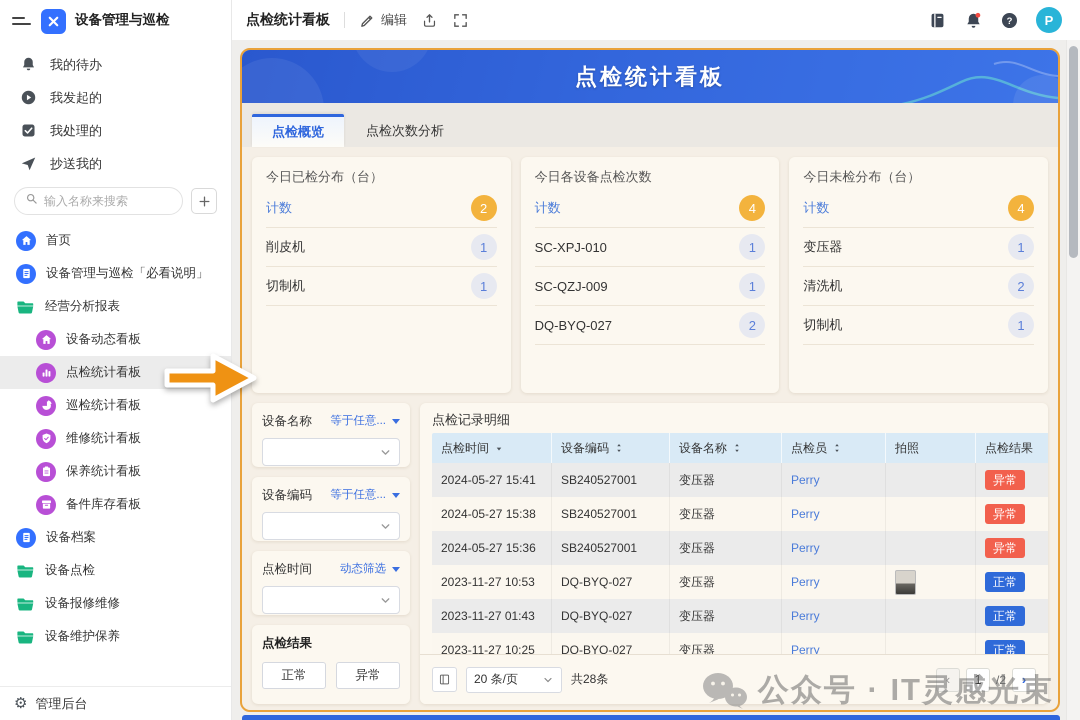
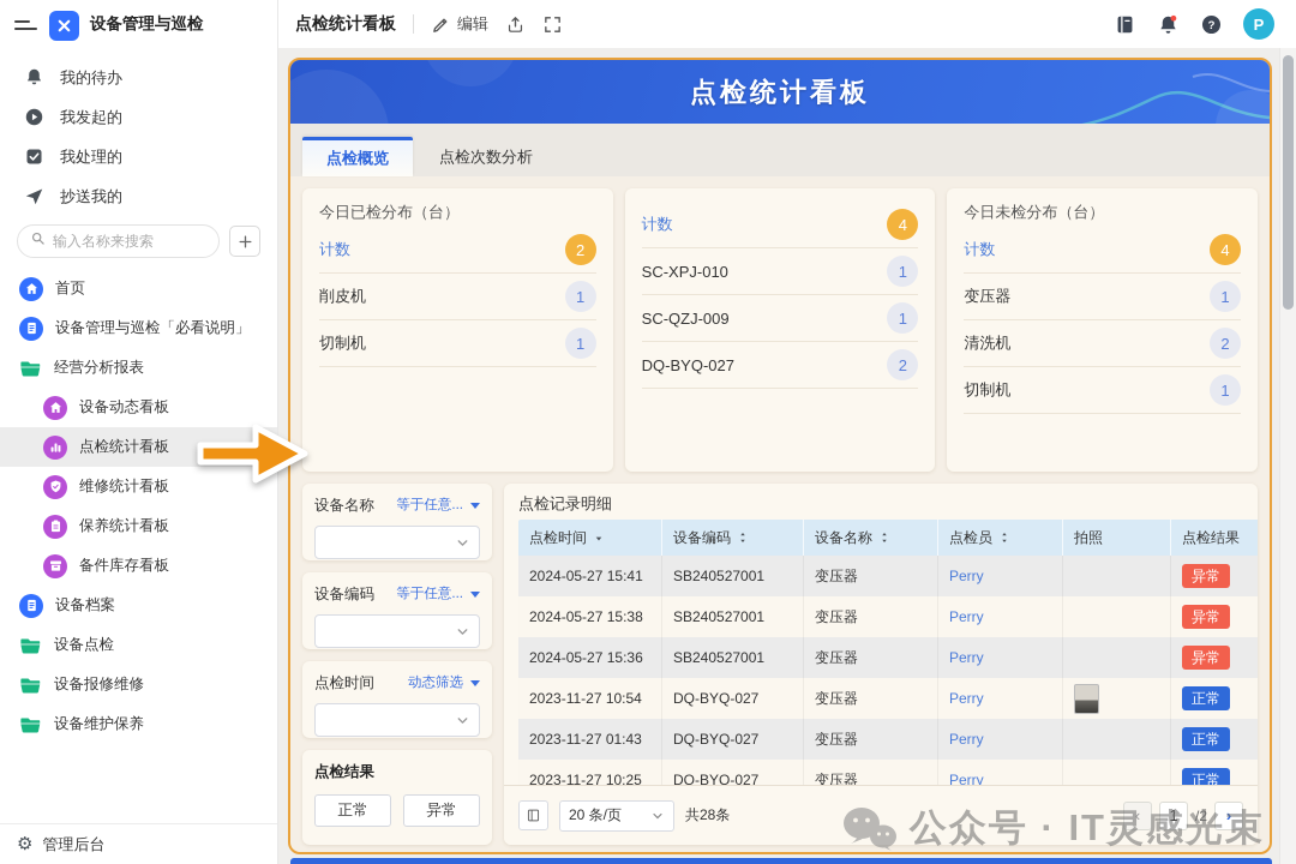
  设备管理与巡检
  我的待办
  我发起的
  我处理的
  抄送我的
  输入名称来搜索
  首页
  设备管理与巡检「必看说明」
  经营分析报表
  设备动态看板
  点检统计看板
- 巡检统计看板
  维修统计看板
  保养统计看板
  备件库存看板
  设备档案
  设备点检
  设备报修维修
  设备维护保养
  ⚙
  管理后台
  点检统计看板
  编辑
  ?
  P
  点检统计看板
  点检概览
  点检次数分析
  今日已检分布（台）
  计数
  2
  削皮机
  1
  切制机
  1
- 今日各设备点检次数
  计数
  4
  SC-XPJ-010
  1
  SC-QZJ-009
  1
  DQ-BYQ-027
  2
  今日未检分布（台）
  计数
  4
  变压器
  1
  清洗机
  2
  切制机
  1
  设备名称
  等于任意...
  设备编码
  等于任意...
  点检时间
  动态筛选
  点检结果
  正常
  异常
  点检记录明细
  点检时间
  设备编码
  设备名称
  点检员
  拍照
  点检结果
  2024-05-27 15:41
  SB240527001
  变压器
  Perry
  异常
  2024-05-27 15:38
  SB240527001
  变压器
  Perry
  异常
  2024-05-27 15:36
  SB240527001
  变压器
  Perry
  异常
- 2023-11-27 10:53
+ 2023-11-27 10:54
  DQ-BYQ-027
  变压器
  Perry
  正常
  2023-11-27 01:43
  DQ-BYQ-027
  变压器
  Perry
  正常
  2023-11-27 10:25
  DQ-BYQ-027
  变压器
  Perry
  正常
  20 条/页
  共28条
  ‹
  1
  /2
  ›
  公众号 · IT灵感光束
